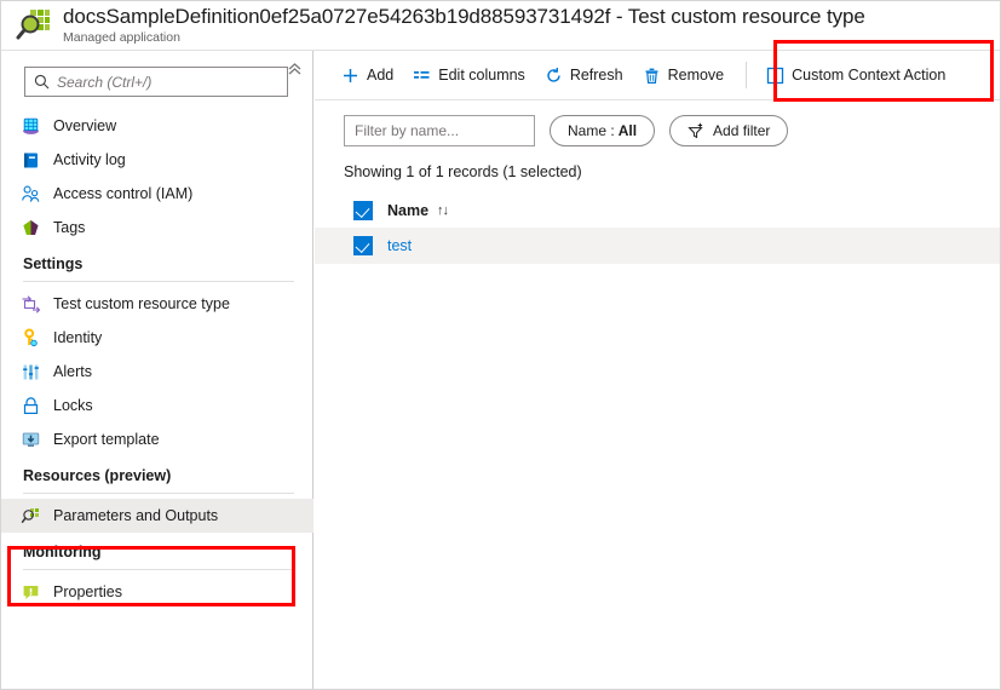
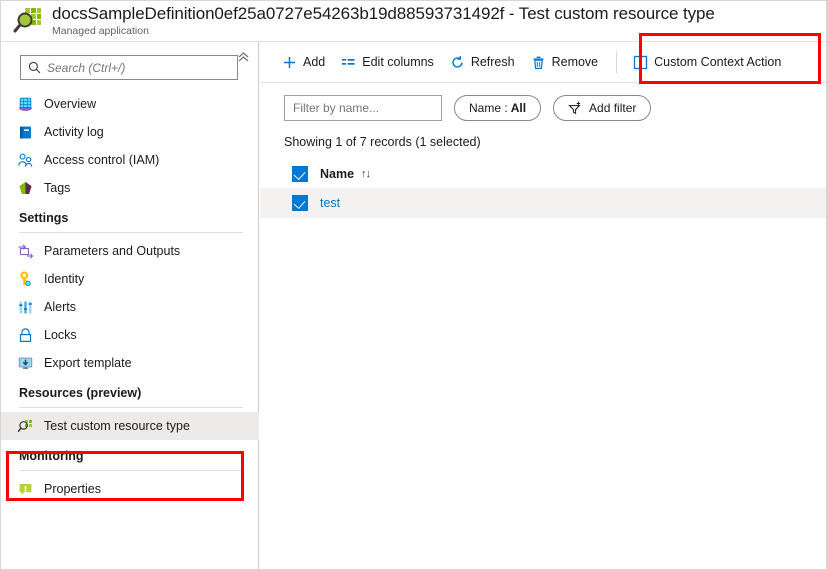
  docsSampleDefinition0ef25a0727e54263b19d88593731492f - Test custom resource type
  Managed application
  Search (Ctrl+/)
  Overview
  Activity log
  Access control (IAM)
  Tags
  Settings
- Test custom resource type
+ Parameters and Outputs
  Identity
  Alerts
  Locks
  Export template
  Resources (preview)
- Parameters and Outputs
+ Test custom resource type
  Monitoring
  Properties
  Add
  Edit columns
  Refresh
  Remove
  Custom Context Action
  Filter by name...
  Name :
  All
  Add filter
- Showing 1 of 1 records (1 selected)
+ Showing 1 of 7 records (1 selected)
  Name
  ↑↓
  test
